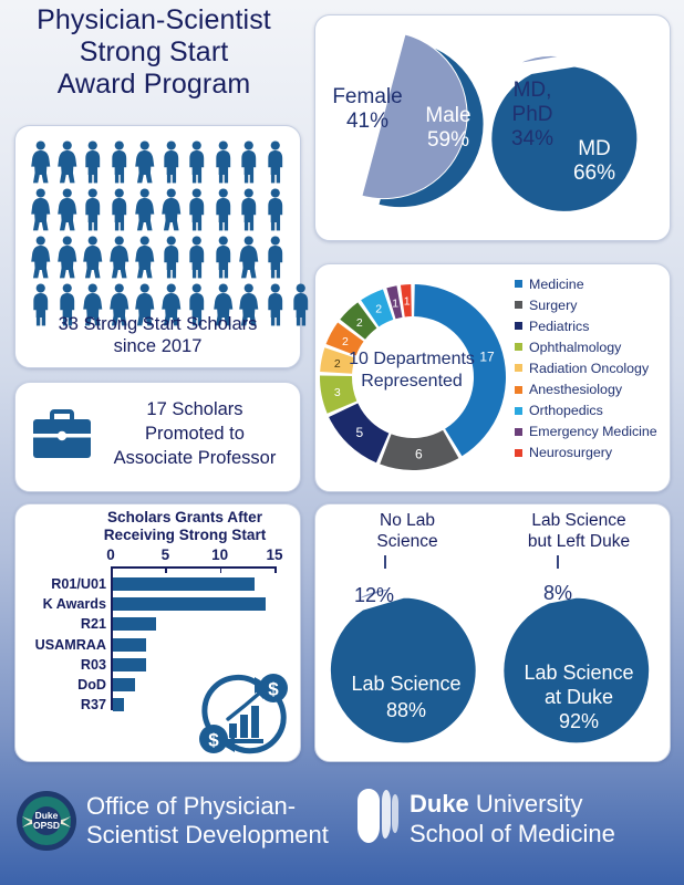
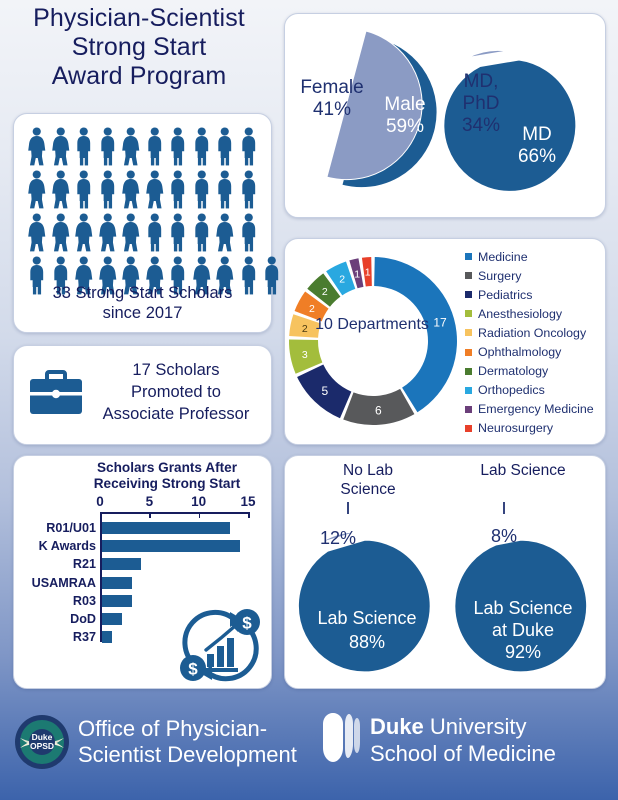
  Physician-Scientist
  Strong Start
  Award Program
  33 Strong Start Scholars
  since 2017
  17 Scholars
  Promoted to
  Associate Professor
  Scholars Grants After
  Receiving Strong Start
  0
  5
  10
  15
  R01/U01
  K Awards
  R21
  USAMRAA
  R03
  DoD
  R37
  $
  $
  Male
  59%
  Female
  41%
  MD
  66%
  MD,
  PhD
  34%
  17
  6
  5
  3
  2
  2
  2
  2
  1
  1
  10 Departments
- Represented
  Medicine
  Surgery
  Pediatrics
- Ophthalmology
+ Anesthesiology
  Radiation Oncology
- Anesthesiology
+ Ophthalmology
+ Dermatology
  Orthopedics
  Emergency Medicine
  Neurosurgery
  No Lab
  Science
  Lab Science
- but Left Duke
  12%
  Lab Science
  88%
  8%
  Lab Science
  at Duke
  92%
  Duke
  OPSD
  Office of Physician-
  Scientist Development
  Duke University
  School of Medicine
